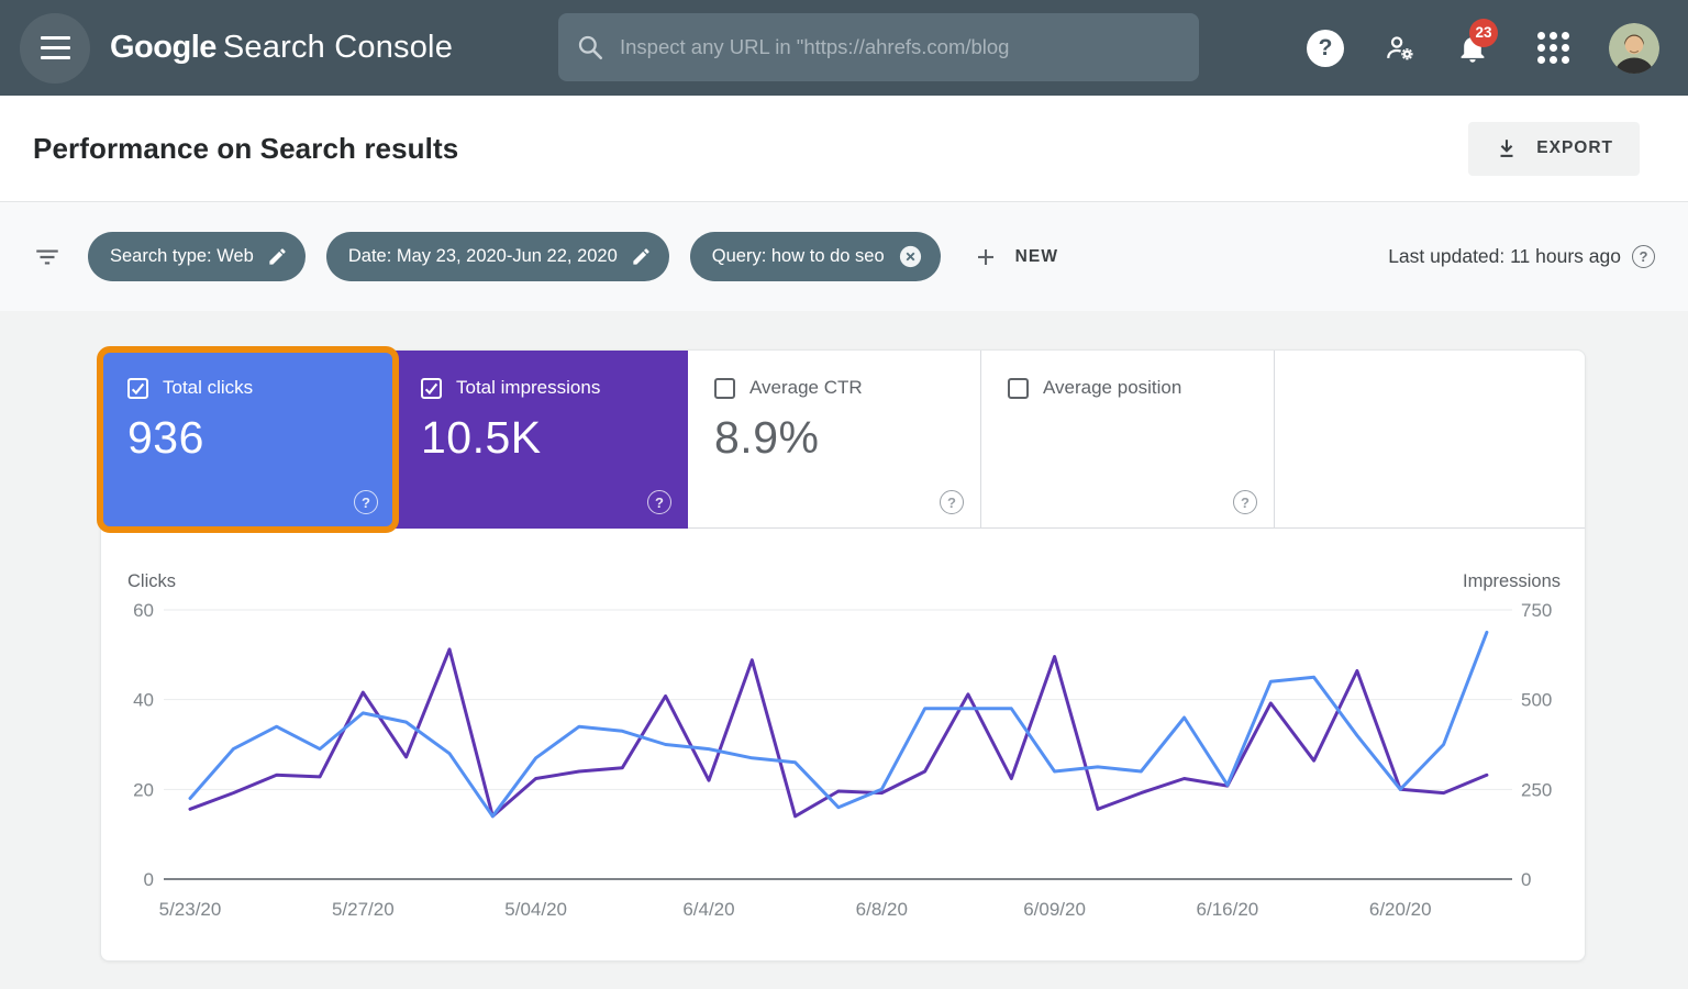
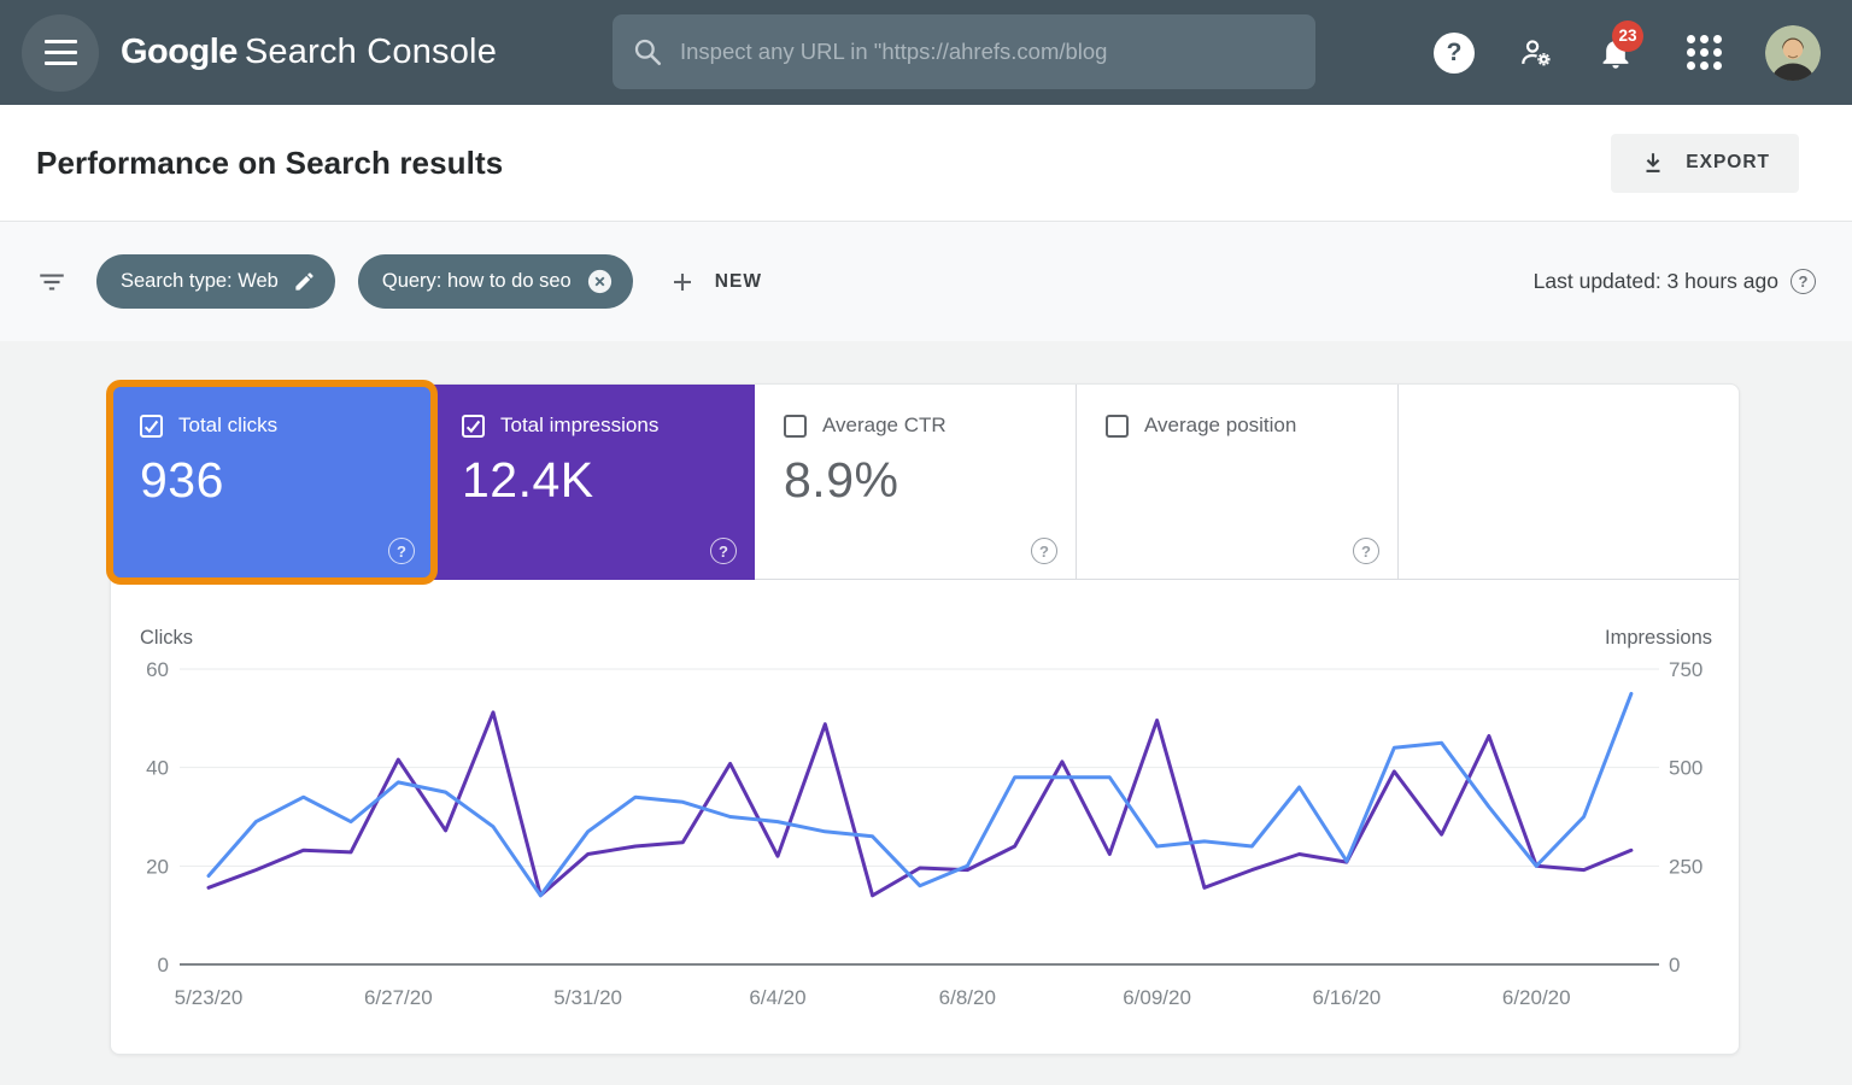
  Google Search Console
  Inspect any URL in "https://ahrefs.com/blog
  ?
  23
  Performance on Search results
  EXPORT
  Search type: Web
- Date: May 23, 2020-Jun 22, 2020
  Query: how to do seo
  NEW
- Last updated: 11 hours ago
+ Last updated: 3 hours ago
  ?
  Total clicks
  936
  ?
  Total impressions
- 10.5K
+ 12.4K
  ?
  Average CTR
  8.9%
  ?
  Average position
  ?
  Clicks
  Impressions
  0
  0
  20
  250
  40
  500
  60
  750
  5/23/20
- 5/27/20
+ 6/27/20
- 5/04/20
+ 5/31/20
  6/4/20
  6/8/20
  6/09/20
  6/16/20
  6/20/20
